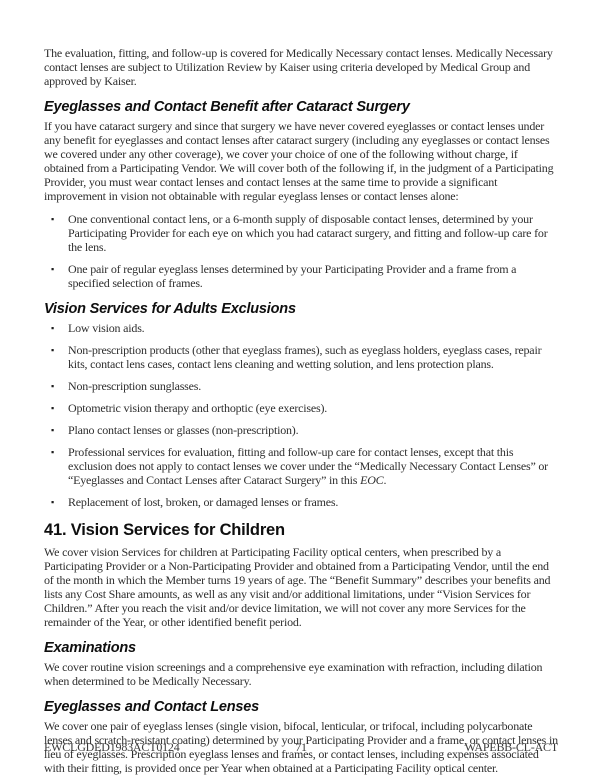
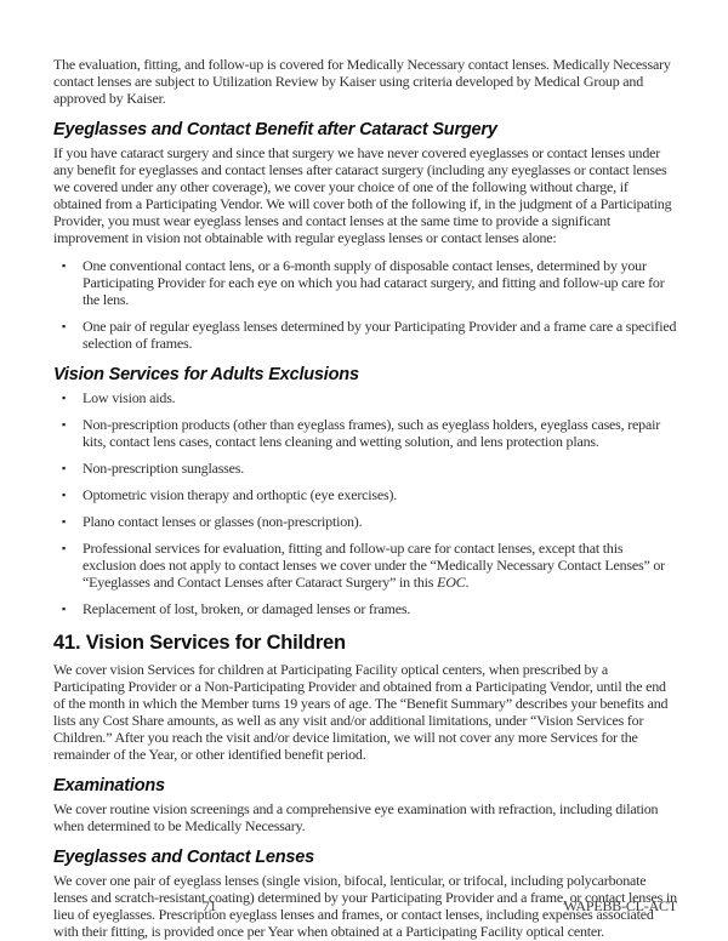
  The evaluation, fitting, and follow-up is covered for Medically Necessary contact lenses. Medically Necessary contact lenses are subject to Utilization Review by Kaiser using criteria developed by Medical Group and approved by Kaiser.
  Eyeglasses and Contact Benefit after Cataract Surgery
- If you have cataract surgery and since that surgery we have never covered eyeglasses or contact lenses under any benefit for eyeglasses and contact lenses after cataract surgery (including any eyeglasses or contact lenses we covered under any other coverage), we cover your choice of one of the following without charge, if obtained from a Participating Vendor. We will cover both of the following if, in the judgment of a Participating Provider, you must wear contact lenses and contact lenses at the same time to provide a significant improvement in vision not obtainable with regular eyeglass lenses or contact lenses alone:
+ If you have cataract surgery and since that surgery we have never covered eyeglasses or contact lenses under any benefit for eyeglasses and contact lenses after cataract surgery (including any eyeglasses or contact lenses we covered under any other coverage), we cover your choice of one of the following without charge, if obtained from a Participating Vendor. We will cover both of the following if, in the judgment of a Participating Provider, you must wear eyeglass lenses and contact lenses at the same time to provide a significant improvement in vision not obtainable with regular eyeglass lenses or contact lenses alone:
  ▪
  One conventional contact lens, or a 6-month supply of disposable contact lenses, determined by your Participating Provider for each eye on which you had cataract surgery, and fitting and follow-up care for the lens.
  ▪
- One pair of regular eyeglass lenses determined by your Participating Provider and a frame from a specified selection of frames.
+ One pair of regular eyeglass lenses determined by your Participating Provider and a frame care a specified selection of frames.
  Vision Services for Adults Exclusions
  ▪
  Low vision aids.
  ▪
- Non-prescription products (other that eyeglass frames), such as eyeglass holders, eyeglass cases, repair kits, contact lens cases, contact lens cleaning and wetting solution, and lens protection plans.
+ Non-prescription products (other than eyeglass frames), such as eyeglass holders, eyeglass cases, repair kits, contact lens cases, contact lens cleaning and wetting solution, and lens protection plans.
  ▪
  Non-prescription sunglasses.
  ▪
  Optometric vision therapy and orthoptic (eye exercises).
  ▪
  Plano contact lenses or glasses (non-prescription).
  ▪
  Professional services for evaluation, fitting and follow-up care for contact lenses, except that this exclusion does not apply to contact lenses we cover under the “Medically Necessary Contact Lenses” or “Eyeglasses and Contact Lenses after Cataract Surgery” in this EOC.
  ▪
  Replacement of lost, broken, or damaged lenses or frames.
  41. Vision Services for Children
  We cover vision Services for children at Participating Facility optical centers, when prescribed by a Participating Provider or a Non-Participating Provider and obtained from a Participating Vendor, until the end of the month in which the Member turns 19 years of age. The “Benefit Summary” describes your benefits and lists any Cost Share amounts, as well as any visit and/or additional limitations, under “Vision Services for Children.” After you reach the visit and/or device limitation, we will not cover any more Services for the remainder of the Year, or other identified benefit period.
  Examinations
  We cover routine vision screenings and a comprehensive eye examination with refraction, including dilation when determined to be Medically Necessary.
  Eyeglasses and Contact Lenses
  We cover one pair of eyeglass lenses (single vision, bifocal, lenticular, or trifocal, including polycarbonate lenses and scratch-resistant coating) determined by your Participating Provider and a frame, or contact lenses in lieu of eyeglasses. Prescription eyeglass lenses and frames, or contact lenses, including expenses associated with their fitting, is provided once per Year when obtained at a Participating Facility optical center.
- EWCLGDED1983ACT0124
  71
  WAPEBB-CL-ACT
